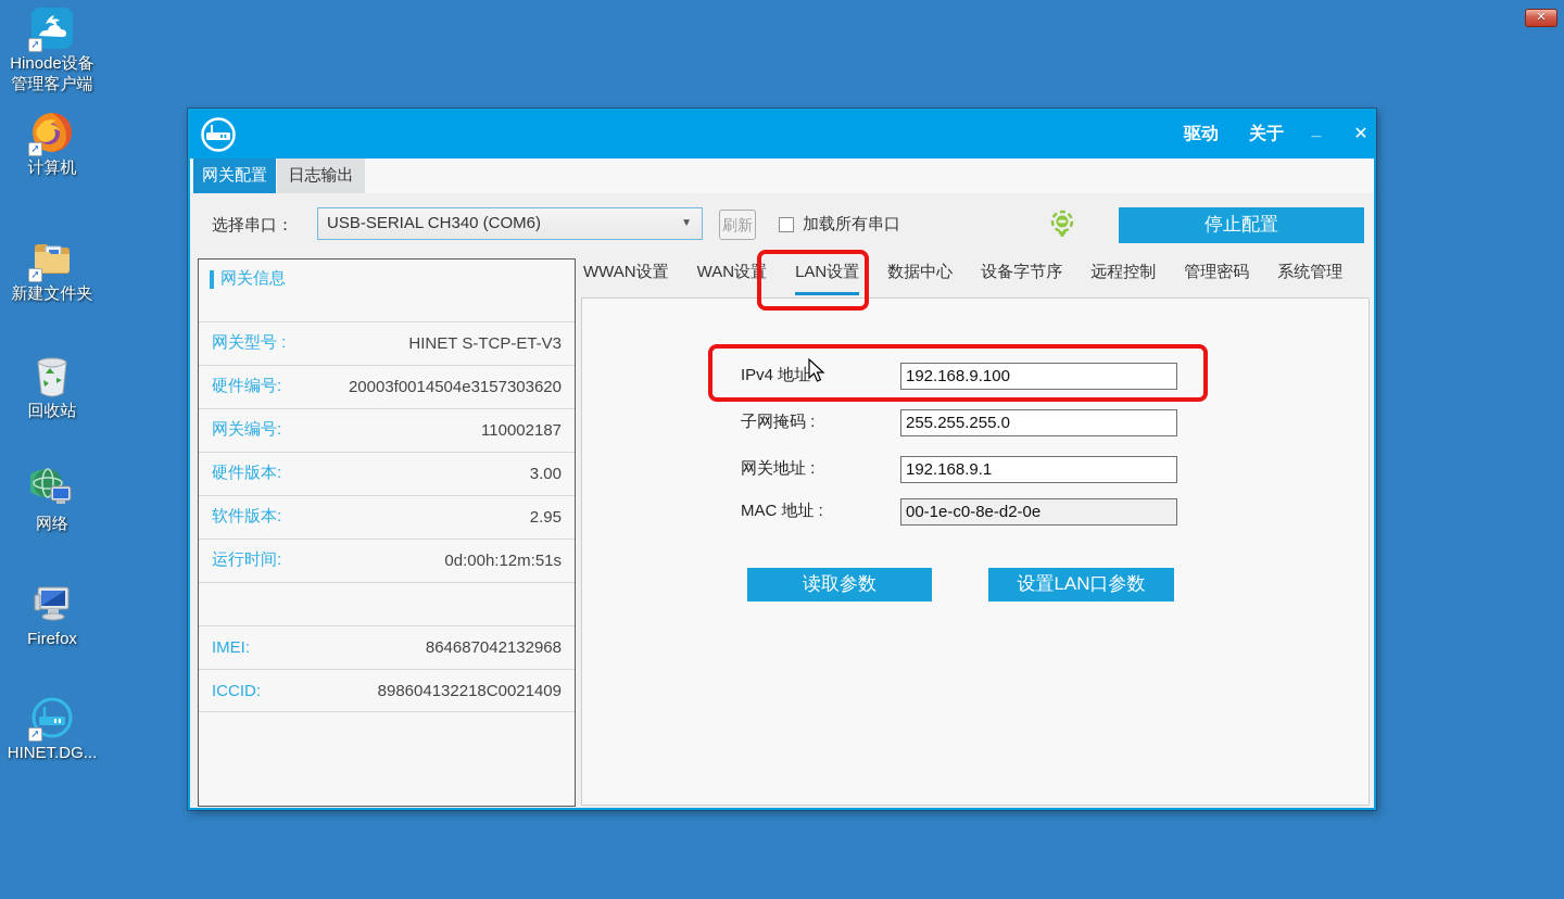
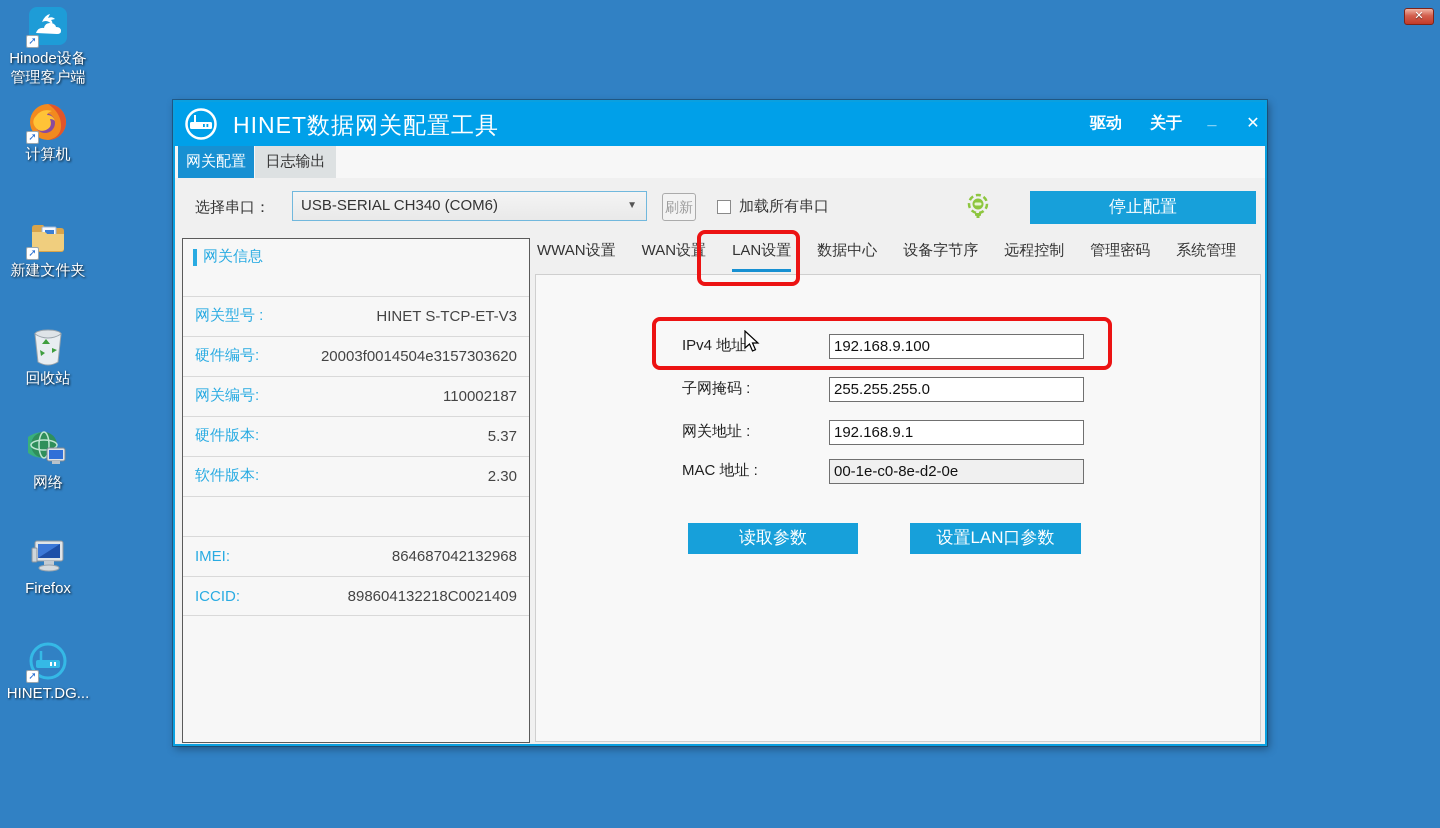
  ✕
  ➚
  Hinode设备
  管理客户端
  ➚
  计算机
  ➚
  新建文件夹
  回收站
  网络
  Firefox
  ➚
  HINET.DG...
+ HINET数据网关配置工具
  驱动
  关于
  _
  ✕
  网关配置
  日志输出
  选择串口：
  USB-SERIAL CH340 (COM6)
  ▼
  刷新
  加载所有串口
  停止配置
  网关信息
  网关型号 :
  HINET S-TCP-ET-V3
  硬件编号:
  20003f0014504e3157303620
  网关编号:
  110002187
  硬件版本:
- 3.00
+ 5.37
  软件版本:
- 2.95
+ 2.30
- 运行时间:
- 0d:00h:12m:51s
  IMEI:
  864687042132968
  ICCID:
  898604132218C0021409
  WWAN设置
  WAN设置
  LAN设置
  数据中心
  设备字节序
  远程控制
  管理密码
  系统管理
  IPv4 地址
  192.168.9.100
  子网掩码 :
  255.255.255.0
  网关地址 :
  192.168.9.1
  MAC 地址 :
  00-1e-c0-8e-d2-0e
  读取参数
  设置LAN口参数
